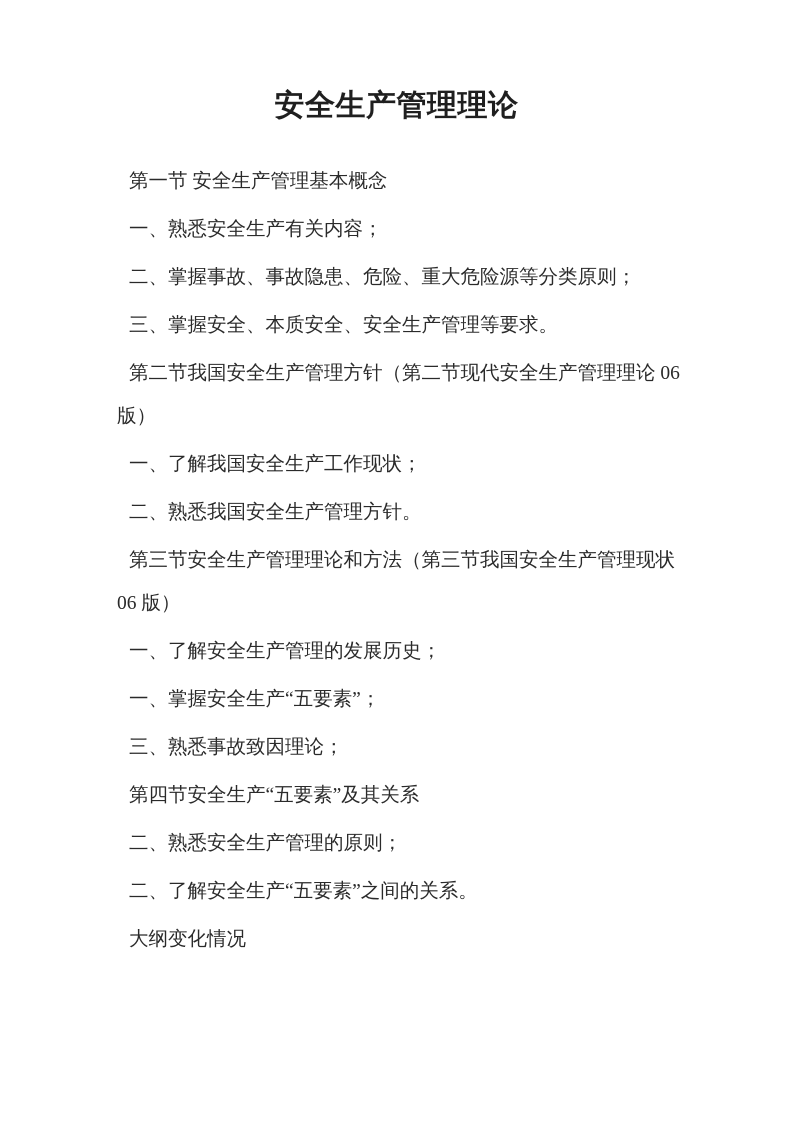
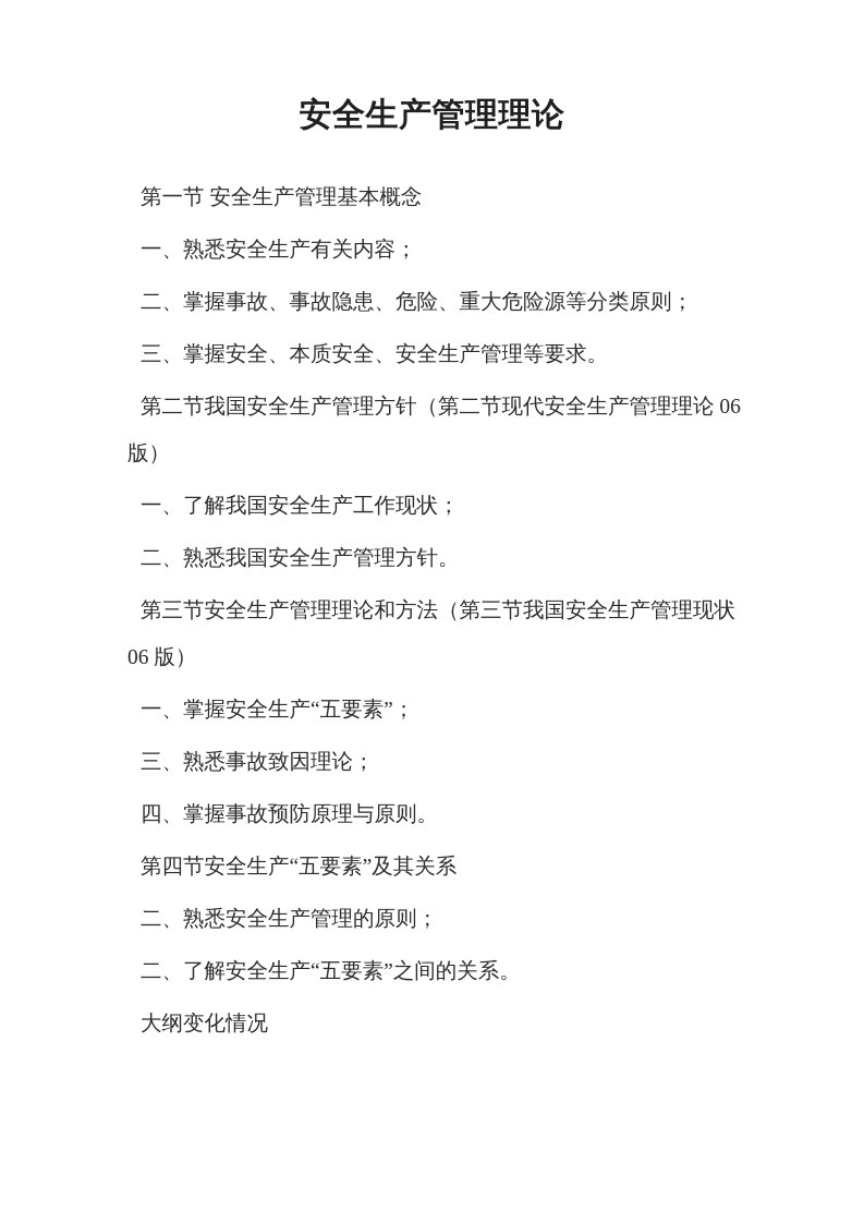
  安全生产管理理论
  第一节 安全生产管理基本概念
  一、熟悉安全生产有关内容；
  二、掌握事故、事故隐患、危险、重大危险源等分类原则；
  三、掌握安全、本质安全、安全生产管理等要求。
  第二节我国安全生产管理方针（第二节现代安全生产管理理论 06
  版）
  一、了解我国安全生产工作现状；
  二、熟悉我国安全生产管理方针。
  第三节安全生产管理理论和方法（第三节我国安全生产管理现状
  06 版）
- 一、了解安全生产管理的发展历史；
  一、掌握安全生产“五要素”；
  三、熟悉事故致因理论；
+ 四、掌握事故预防原理与原则。
  第四节安全生产“五要素”及其关系
  二、熟悉安全生产管理的原则；
  二、了解安全生产“五要素”之间的关系。
  大纲变化情况
